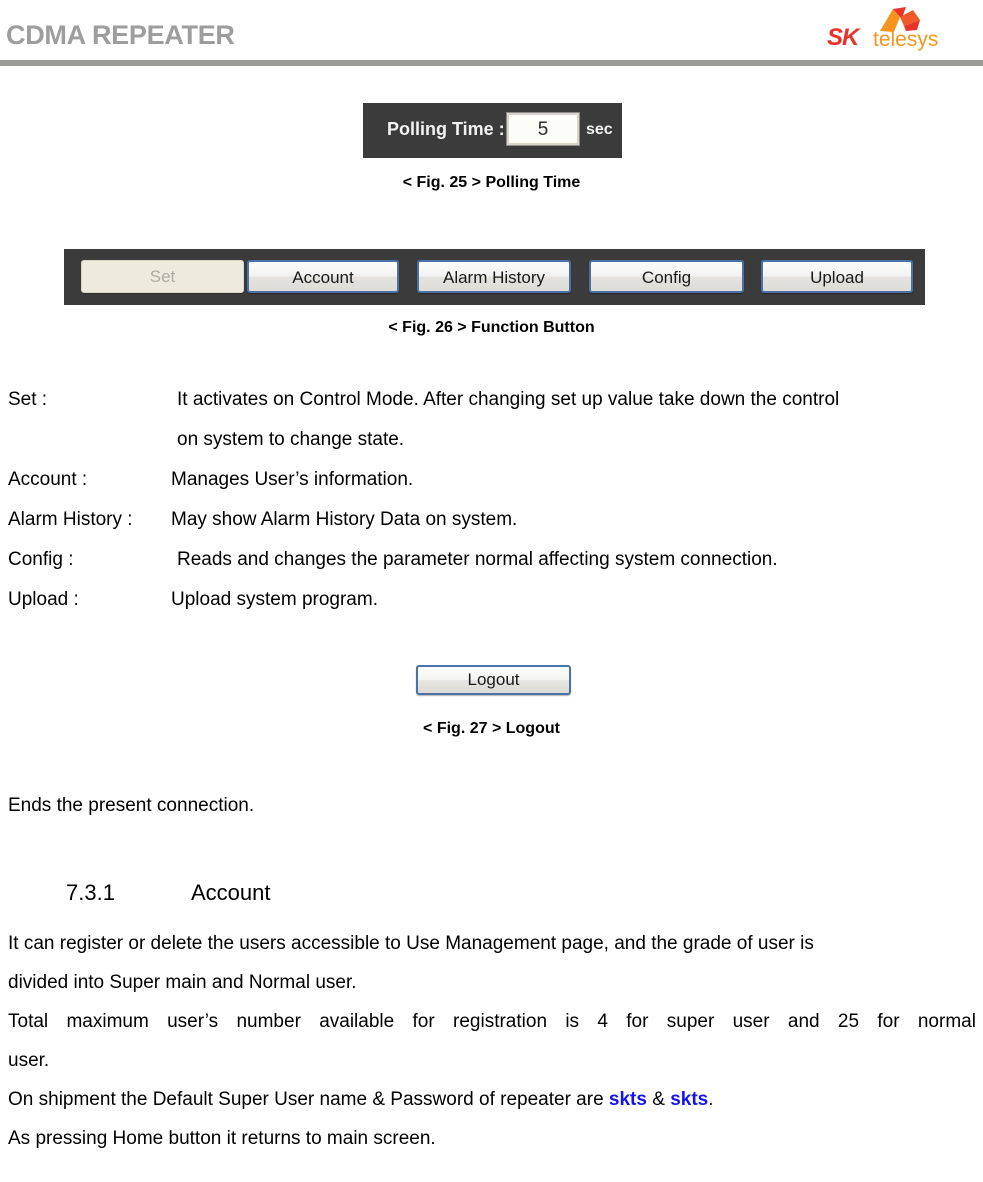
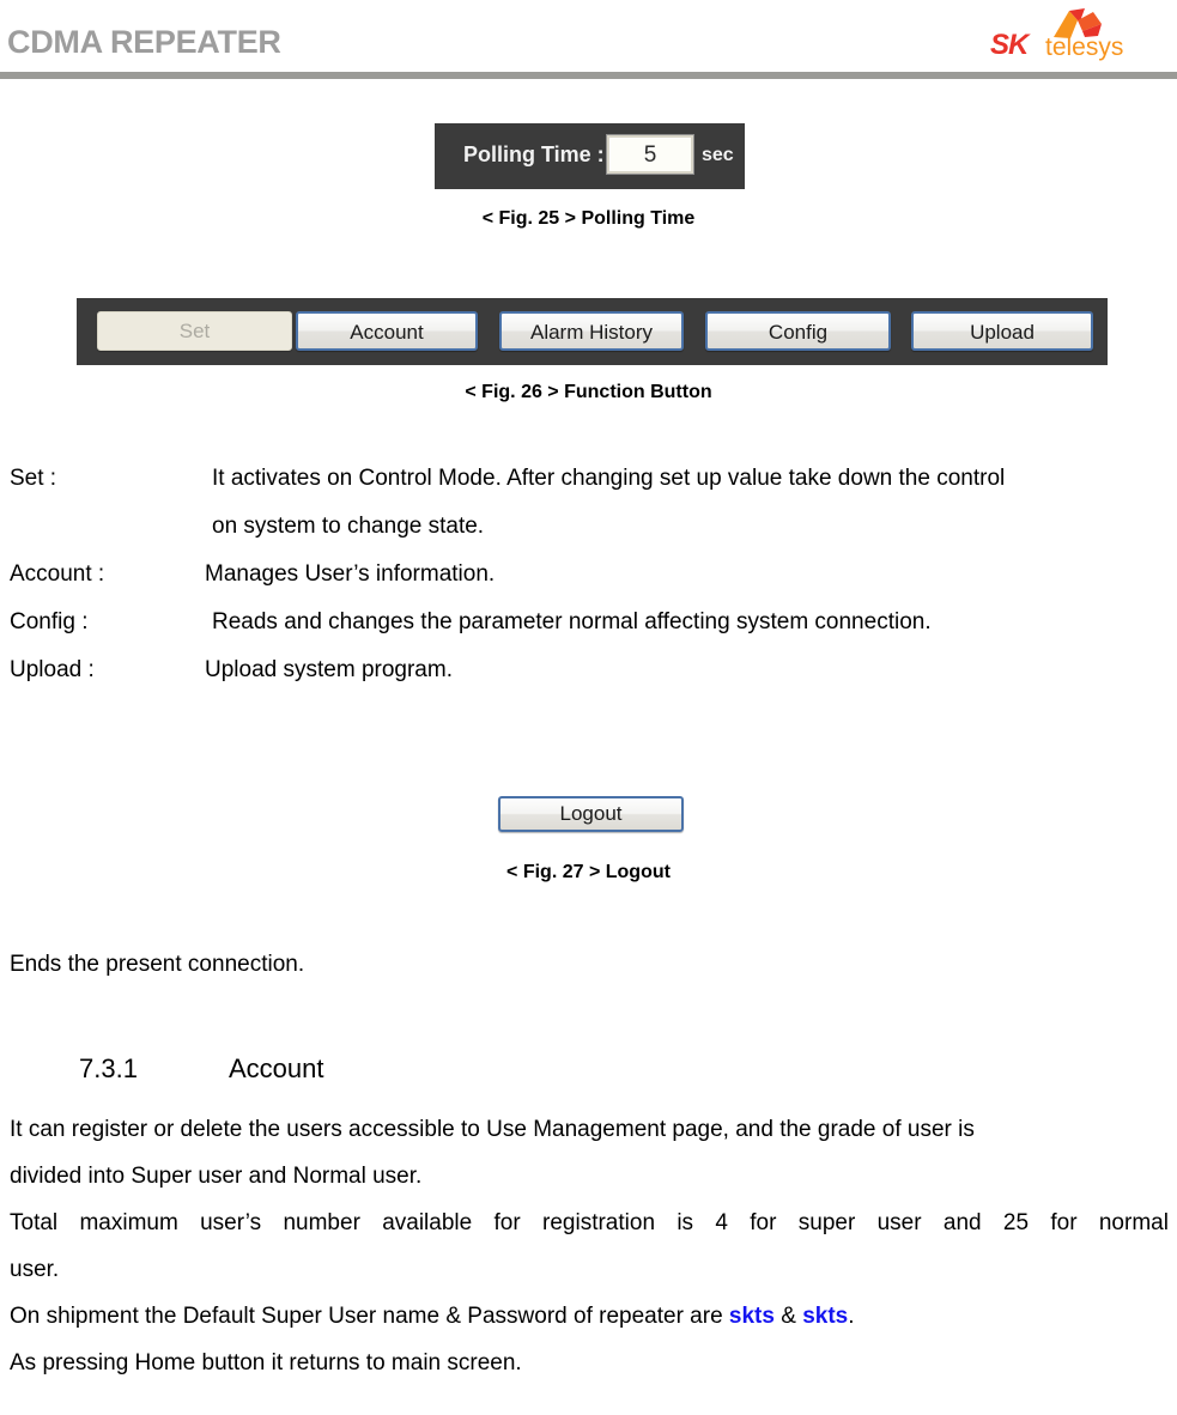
  CDMA REPEATER
  SK
  telesys
  Polling Time :
  5
  sec
  < Fig. 25 > Polling Time
  Set
  Account
  Alarm History
  Config
  Upload
  < Fig. 26 > Function Button
  Set :
  It activates on Control Mode. After changing set up value take down the control
  on system to change state.
  Account :
  Manages User’s information.
- Alarm History :
- May show Alarm History Data on system.
  Config :
  Reads and changes the parameter normal affecting system connection.
  Upload :
  Upload system program.
  Logout
  < Fig. 27 > Logout
  Ends the present connection.
  7.3.1 Account
  It can register or delete the users accessible to Use Management page, and the grade of user is
- divided into Super main and Normal user.
+ divided into Super user and Normal user.
  Total
  maximum
  user’s
  number
  available
  for
  registration
  is
  4
  for
  super
  user
  and
  25
  for
  normal
  user.
  On shipment the Default Super User name & Password of repeater are skts & skts.
  As pressing Home button it returns to main screen.
